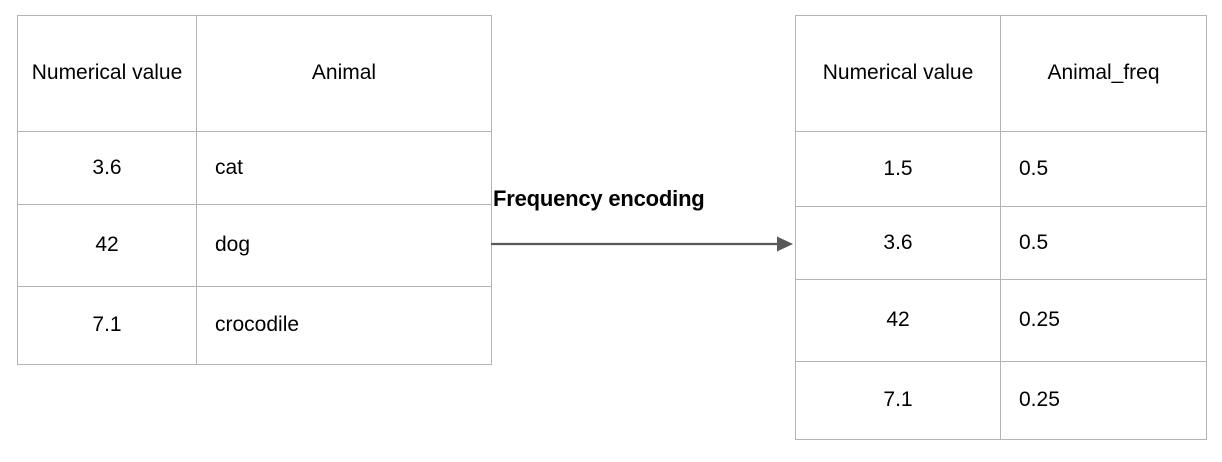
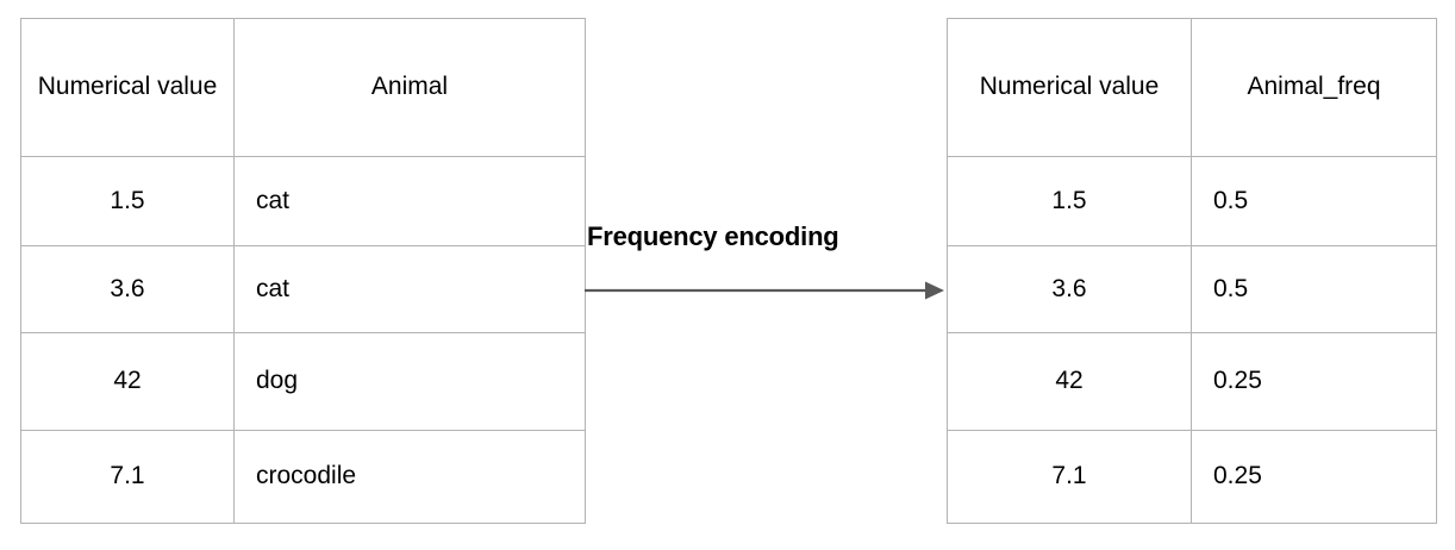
  Numerical value	Animal
+ 1.5	cat
  3.6	cat
  42	dog
  7.1	crocodile
  Frequency encoding
  Numerical value	Animal_freq
  1.5	0.5
  3.6	0.5
  42	0.25
  7.1	0.25
